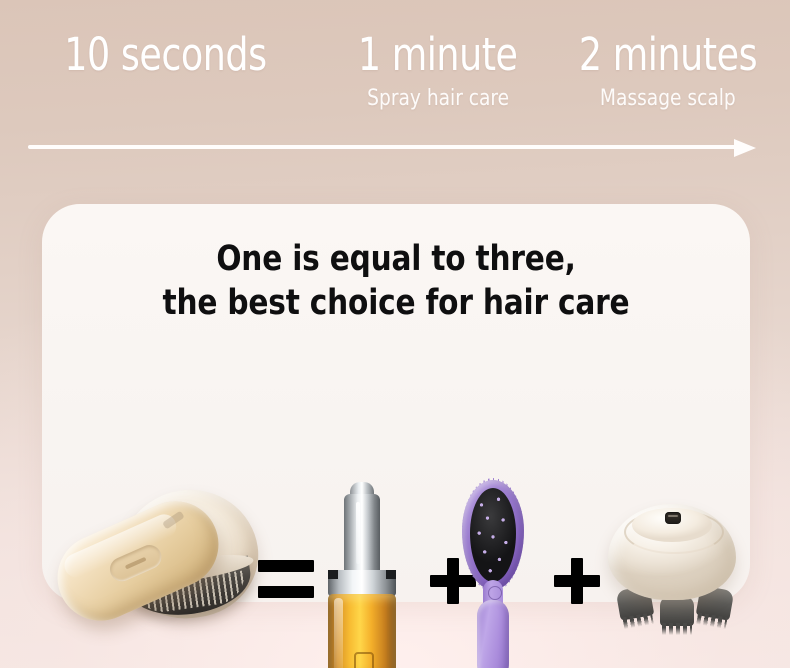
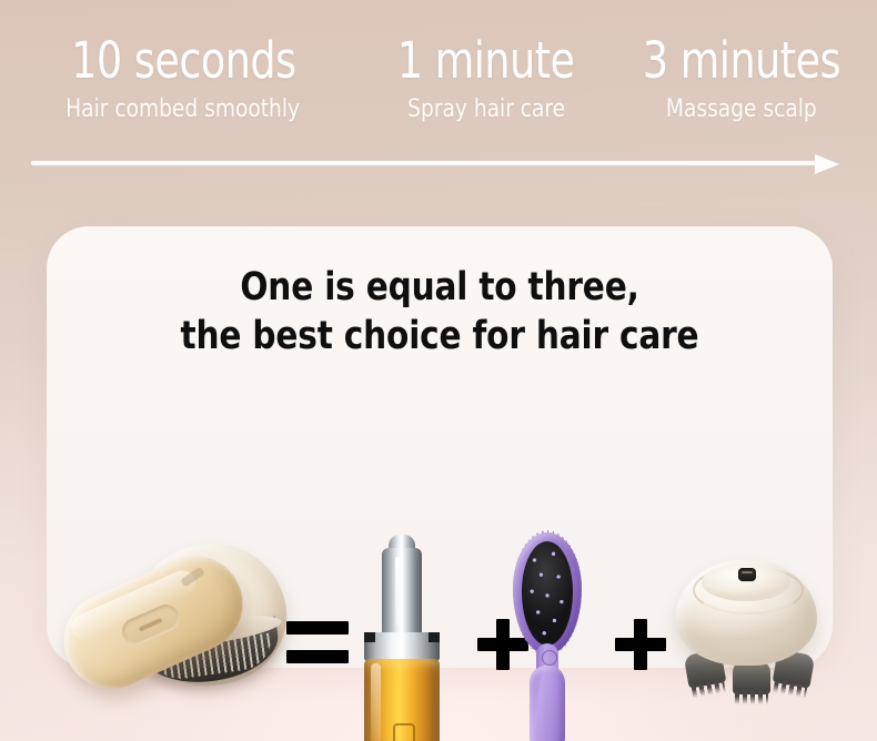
  10 seconds
+ Hair combed smoothly
  1 minute
  Spray hair care
- 2 minutes
+ 3 minutes
  Massage scalp
  One is equal to three,
  the best choice for hair care
